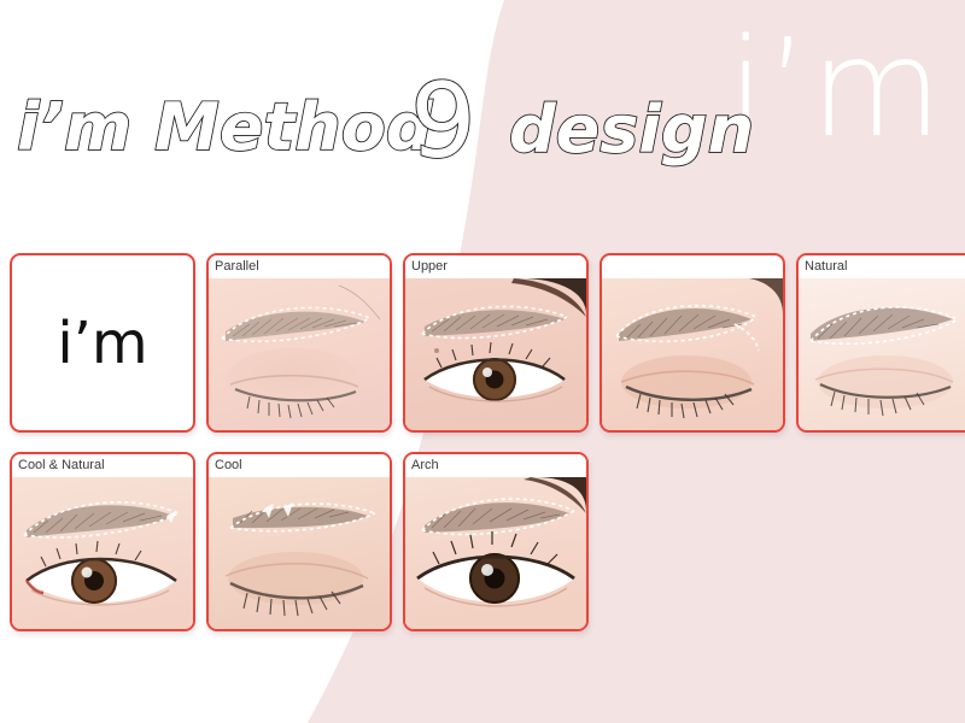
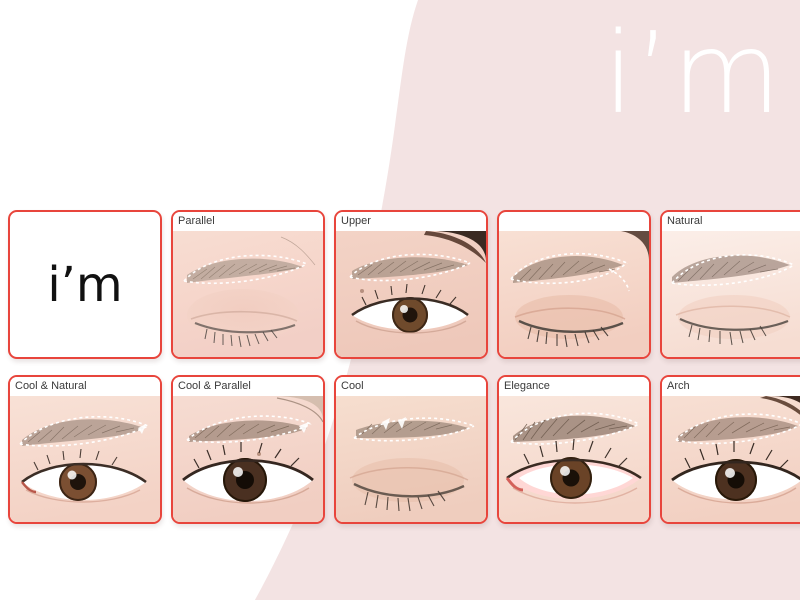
  i’m
- i’m Method
- 9
- design
  i’m
  Parallel
  Upper
  Natural
  Cool & Natural
+ Cool & Parallel
  Cool
+ Elegance
  Arch
